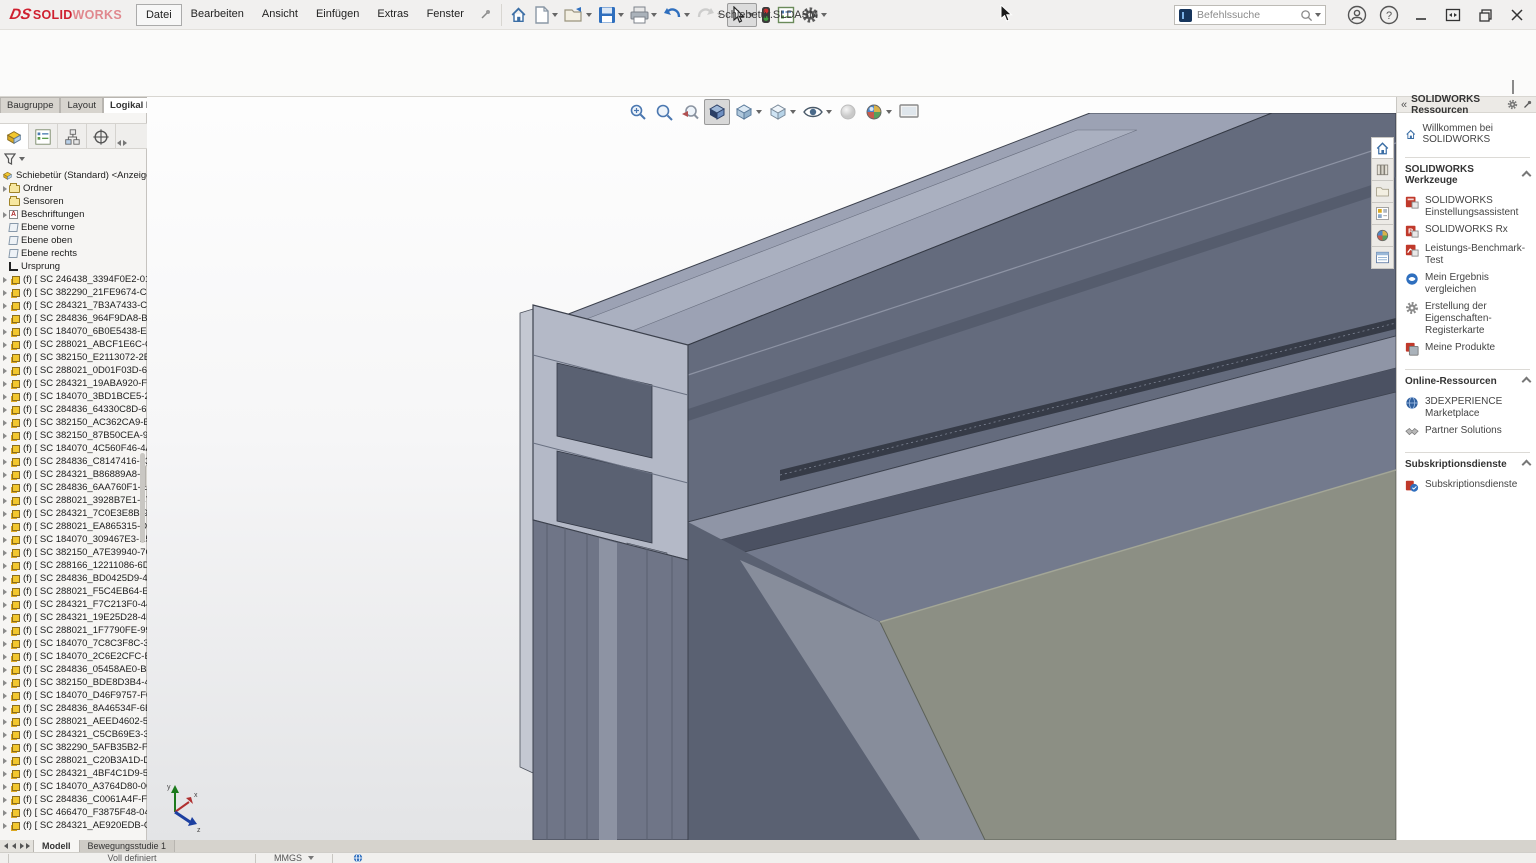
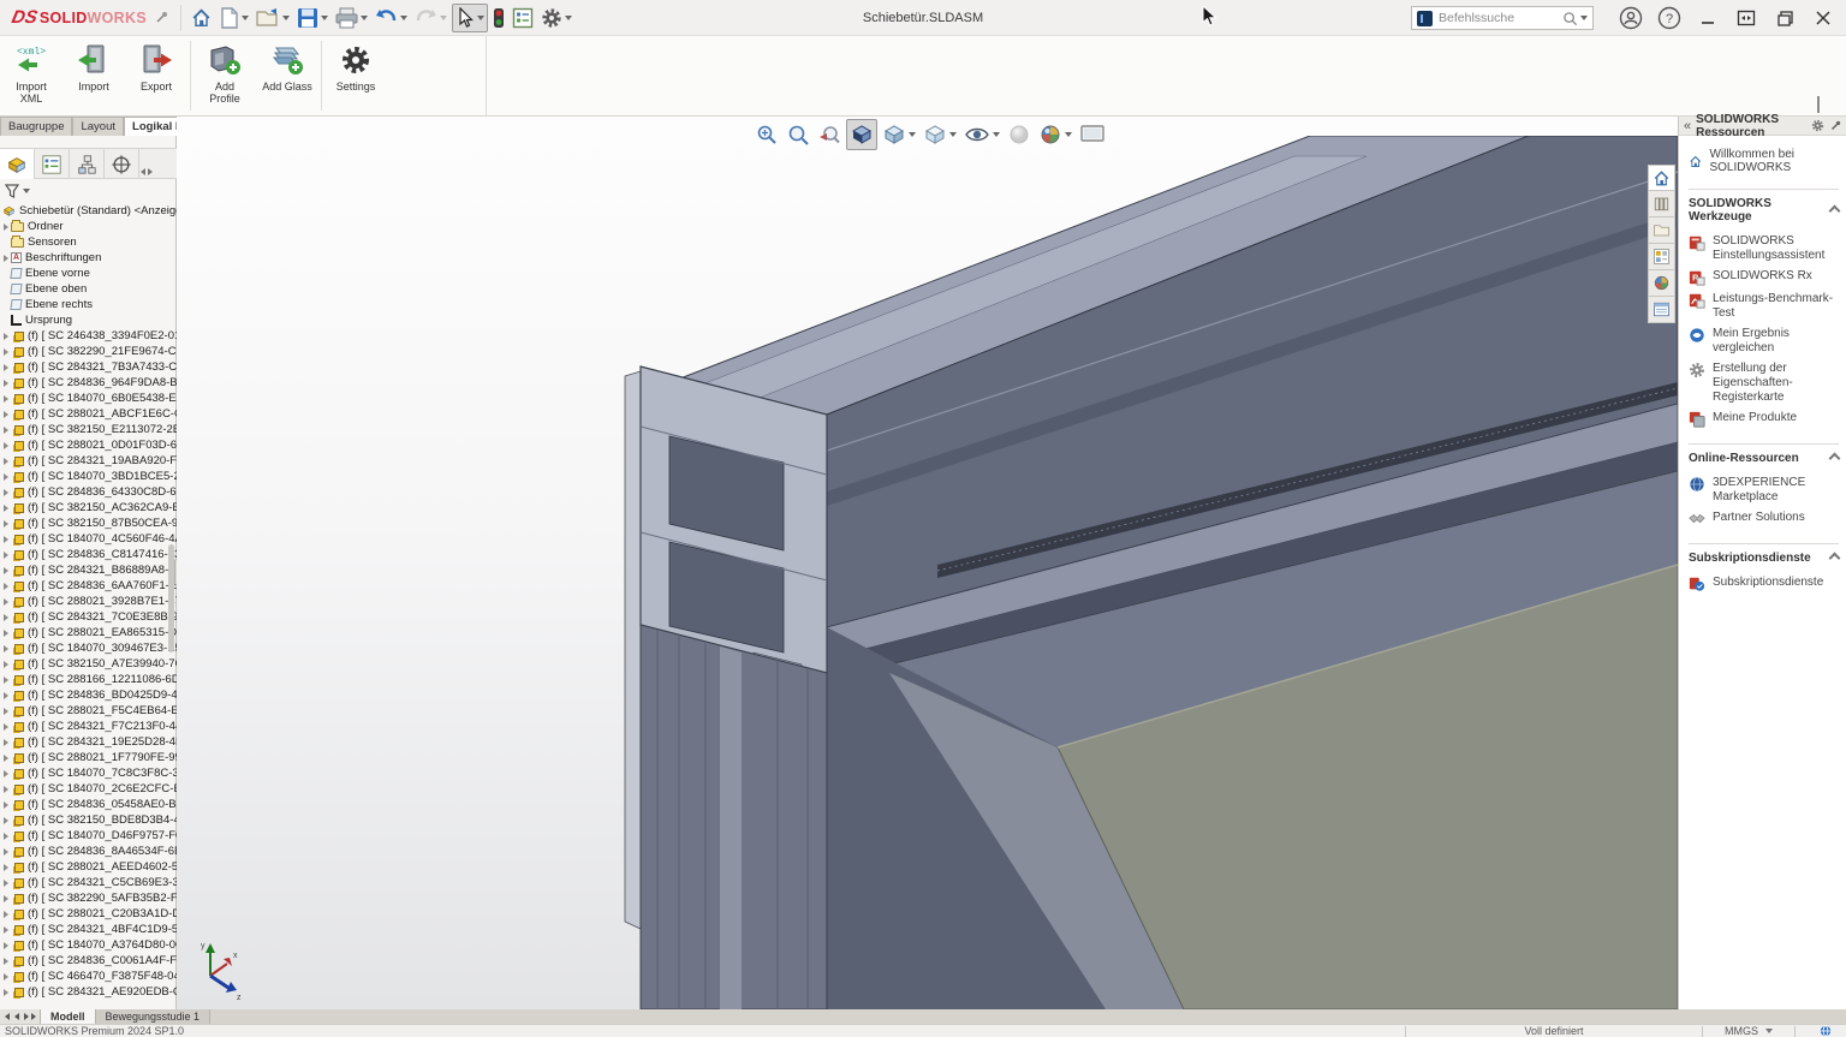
  SOLID
  WORKS
- Datei
- Bearbeiten
- Ansicht
- Einfügen
- Extras
- Fenster
  Schiebetür.SLDASM
  Befehlssuche
  ?
+ <xml>
+ Import XML
+ Import
+ Export
+ Add Profile
+ Add Glass
+ Settings
  Baugruppe
  Layout
  Schiebetür (Standard) <Anzeig
  Ordner
  Sensoren
  Beschriftungen
  Ebene vorne
  Ebene oben
  Ebene rechts
  Ursprung
  (f) [ SC 246438_3394F0E2-0
  (f) [ SC 382290_21FE9674-C
  (f) [ SC 284321_7B3A7433-C
  (f) [ SC 284836_964F9DA8-B
  (f) [ SC 184070_6B0E5438-E
  (f) [ SC 288021_ABCF1E6C-
  (f) [ SC 382150_E2113072-2
  (f) [ SC 288021_0D01F03D-6
  (f) [ SC 284321_19ABA920-F
  (f) [ SC 184070_3BD1BCE5-
  (f) [ SC 284836_64330C8D-6
  (f) [ SC 382150_AC362CA9-
  (f) [ SC 382150_87B50CEA-9
  (f) [ SC 184070_4C560F46-4
  (f) [ SC 284836_C8147416-
  (f) [ SC 284321_B86889A8-
  (f) [ SC 284836_6AA760F1
  (f) [ SC 288021_3928B7E1-
  (f) [ SC 284321_7C0E3E8B9
  (f) [ SC 288021_EA865315-
  (f) [ SC 184070_309467E3-
  (f) [ SC 382150_A7E39940-7
  (f) [ SC 288166_12211086-6
  (f) [ SC 284836_BD0425D9-4
  (f) [ SC 288021_F5C4EB64-E
  (f) [ SC 284321_F7C213F0-4
  (f) [ SC 284321_19E25D28-4
  (f) [ SC 288021_1F7790FE-9
  (f) [ SC 184070_7C8C3F8C-
  (f) [ SC 184070_2C6E2CFC-
  (f) [ SC 284836_05458AE0-B
  (f) [ SC 382150_BDE8D3B4-
  (f) [ SC 184070_D46F9757-F
  (f) [ SC 284836_8A46534F-6
  (f) [ SC 288021_AEED4602-5
  (f) [ SC 284321_C5CB69E3-
  (f) [ SC 382290_5AFB35B2-F
  (f) [ SC 288021_C20B3A1D-
  (f) [ SC 284321_4BF4C1D9-5
  (f) [ SC 184070_A3764D80-0
  (f) [ SC 284836_C0061A4F-F
  (f) [ SC 466470_F3875F48-0
  (f) [ SC 284321_AE920EDB-
  «
  SOLIDWORKS Ressourcen
  Willkommen bei SOLIDWORKS
  SOLIDWORKS Werkzeuge
  SOLIDWORKS Einstellungsassistent
  SOLIDWORKS Rx
  Leistungs-Benchmark-Test
  Mein Ergebnis vergleichen
  Erstellung der Eigenschaften-Registerkarte
  Meine Produkte
  Online-Ressourcen
  3DEXPERIENCE Marketplace
  Partner Solutions
  Subskriptionsdienste
  Subskriptionsdienste
  Modell
  Bewegungsstudie 1
+ SOLIDWORKS Premium 2024 SP1.0
  Voll definiert
  MMGS
